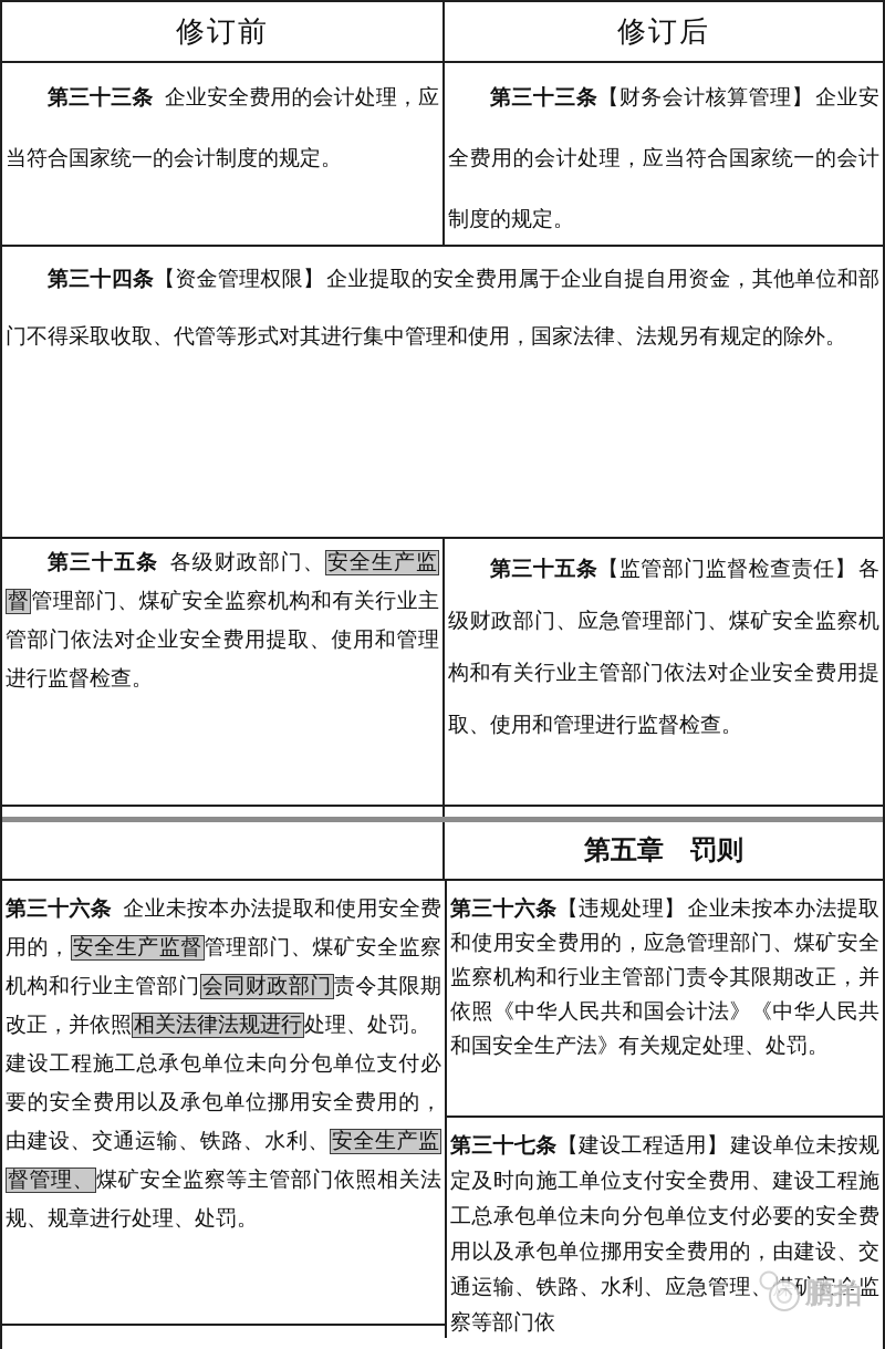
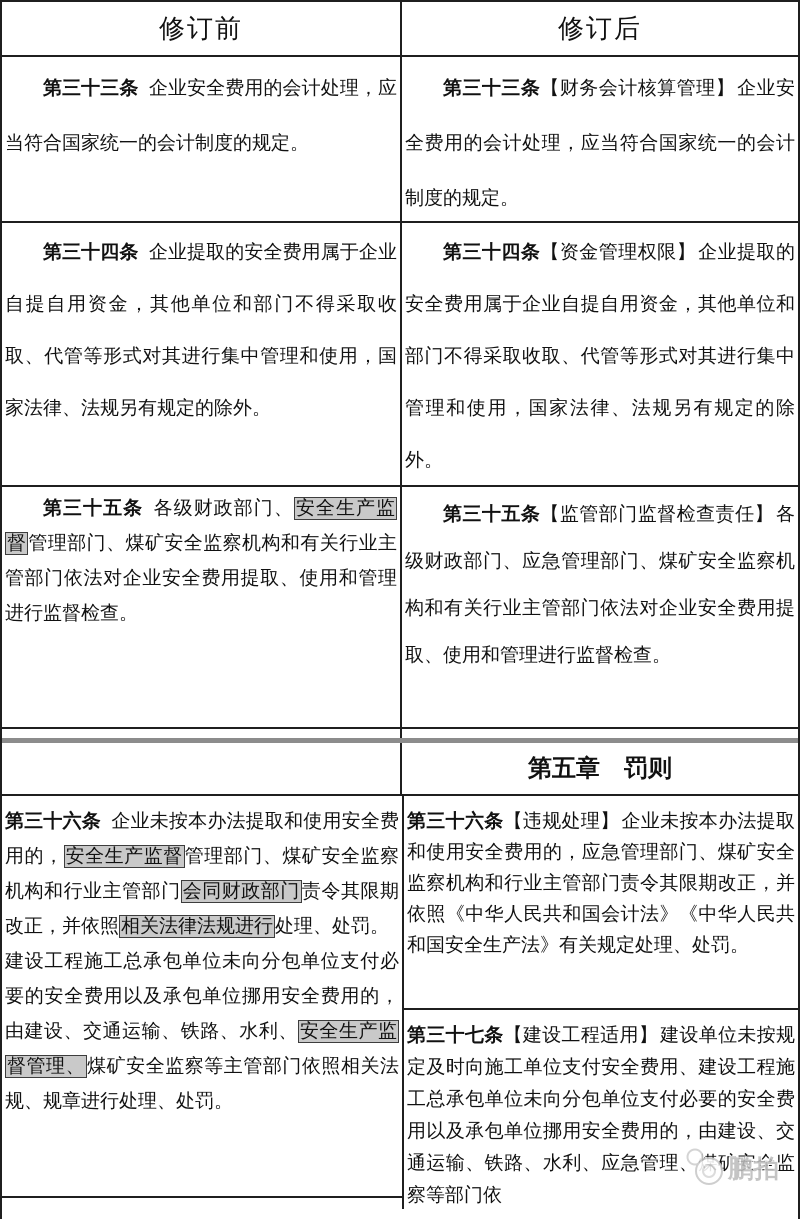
  修订前
  修订后
  第三十三条 企业安全费用的会计处理，应当符合国家统一的会计制度的规定。
  第三十三条【财务会计核算管理】企业安全费用的会计处理，应当符合国家统一的会计制度的规定。
+ 第三十四条 企业提取的安全费用属于企业自提自用资金，其他单位和部门不得采取收取、代管等形式对其进行集中管理和使用，国家法律、法规另有规定的除外。
  第三十四条【资金管理权限】企业提取的安全费用属于企业自提自用资金，其他单位和部门不得采取收取、代管等形式对其进行集中管理和使用，国家法律、法规另有规定的除外。
  第三十五条 各级财政部门、安全生产监督管理部门、煤矿安全监察机构和有关行业主管部门依法对企业安全费用提取、使用和管理进行监督检查。
  第三十五条【监管部门监督检查责任】各级财政部门、应急管理部门、煤矿安全监察机构和有关行业主管部门依法对企业安全费用提取、使用和管理进行监督检查。
  第五章 罚则
  第三十六条 企业未按本办法提取和使用安全费用的，安全生产监督管理部门、煤矿安全监察机构和行业主管部门会同财政部门责令其限期改正，并依照相关法律法规进行处理、处罚。
  建设工程施工总承包单位未向分包单位支付必要的安全费用以及承包单位挪用安全费用的，由建设、交通运输、铁路、水利、安全生产监督管理、煤矿安全监察等主管部门依照相关法规、规章进行处理、处罚。
  第三十六条【违规处理】企业未按本办法提取和使用安全费用的，应急管理部门、煤矿安全监察机构和行业主管部门责令其限期改正，并依照《中华人民共和国会计法》《中华人民共和国安全生产法》有关规定处理、处罚。
  第三十七条【建设工程适用】建设单位未按规定及时向施工单位支付安全费用、建设工程施工总承包单位未向分包单位支付必要的安全费用以及承包单位挪用安全费用的，由建设、交通运输、铁路、水利、应急管理、煤矿安全监察等部门依
  鹏拍
